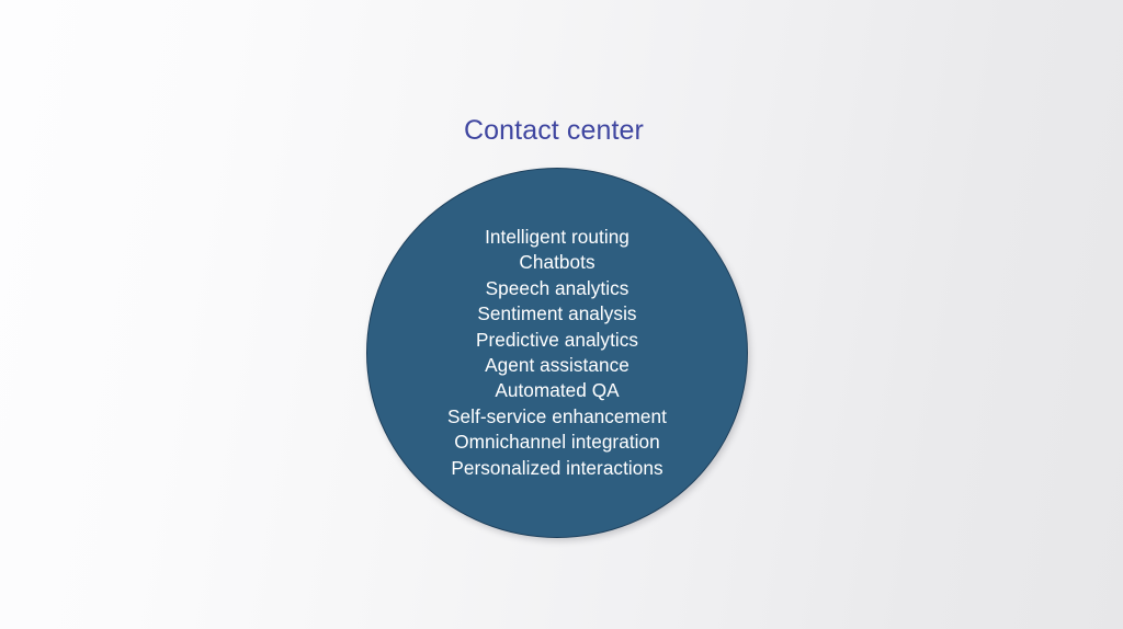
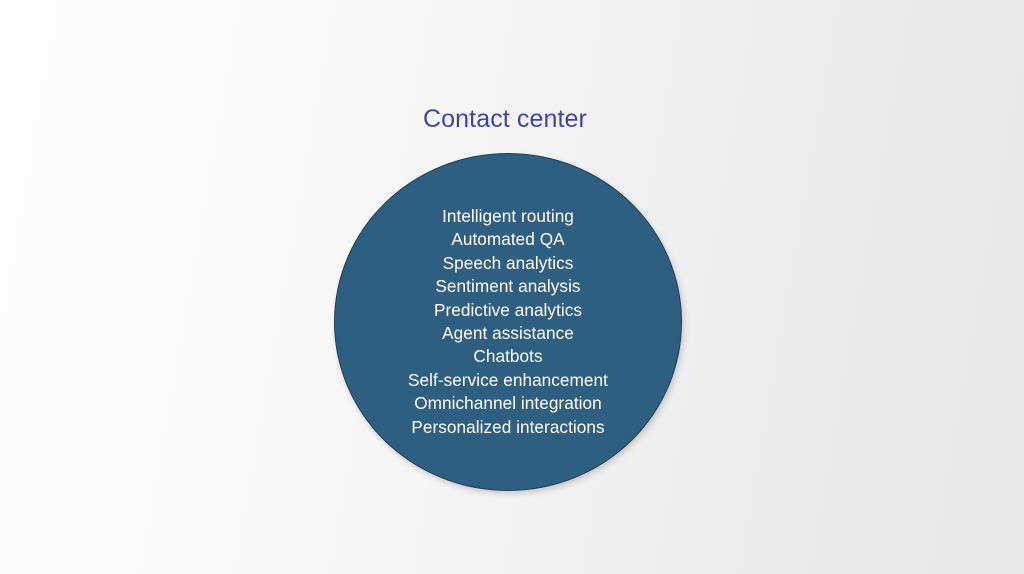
  Contact center
  Intelligent routing
- Chatbots
+ Automated QA
  Speech analytics
  Sentiment analysis
  Predictive analytics
  Agent assistance
- Automated QA
+ Chatbots
  Self-service enhancement
  Omnichannel integration
  Personalized interactions
